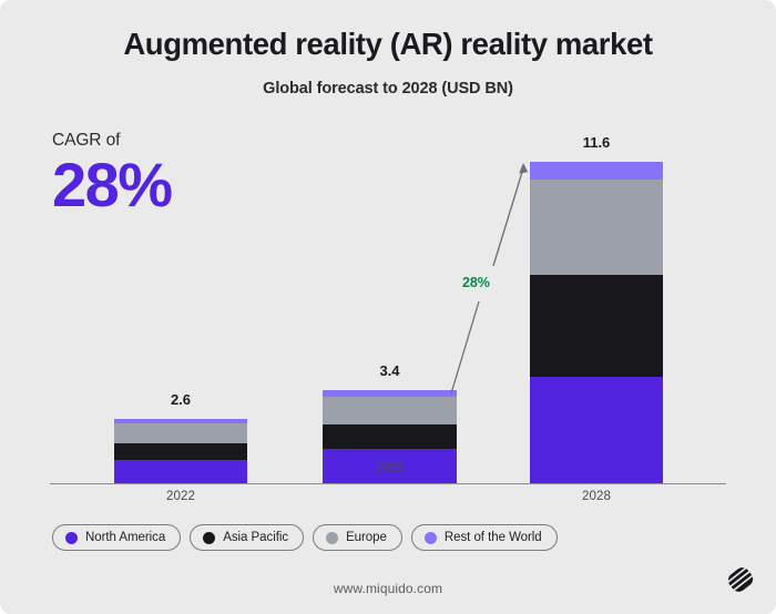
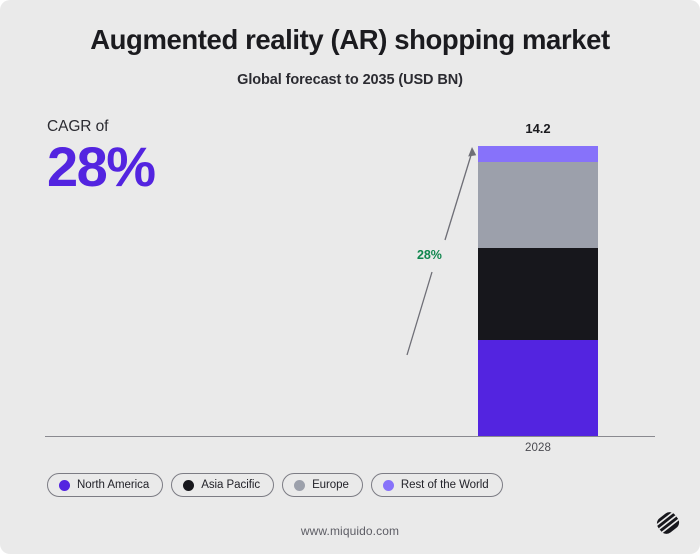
- Augmented reality (AR) reality market
+ Augmented reality (AR) shopping market
- Global forecast to 2028 (USD BN)
+ Global forecast to 2035 (USD BN)
  CAGR of
  28%
- 2.6
- 2022
- 3.4
- 2023
- 11.6
+ 14.2
  2028
  28%
  North America
  Asia Pacific
  Europe
  Rest of the World
  www.miquido.com
